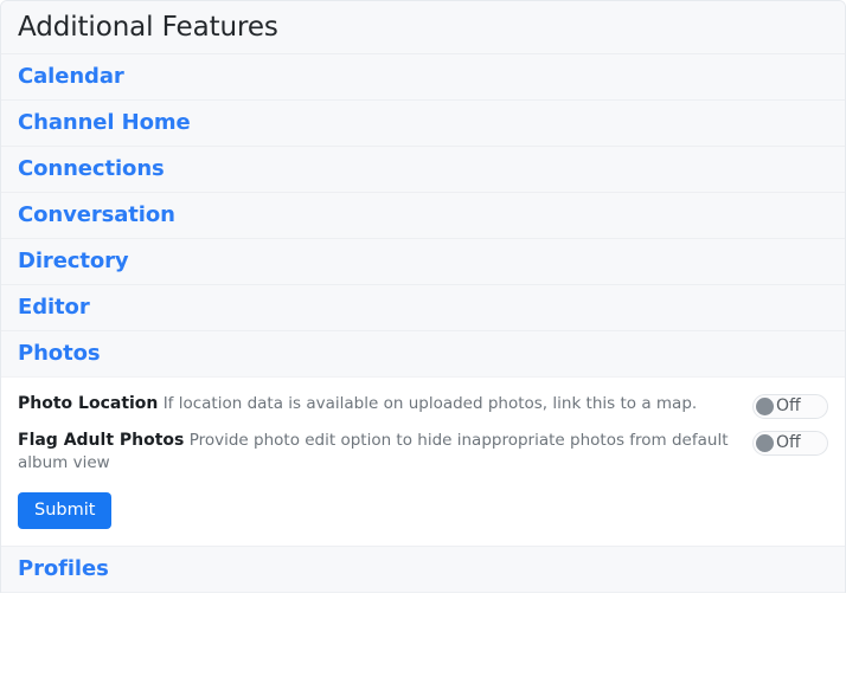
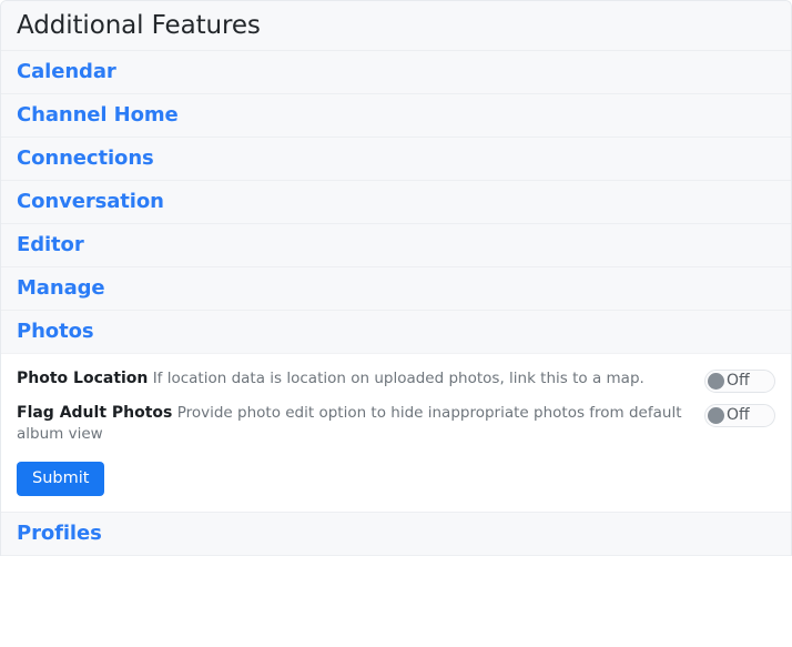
  Additional Features
  Calendar
  Channel Home
  Connections
  Conversation
- Directory
  Editor
+ Manage
  Photos
- Photo Location If location data is available on uploaded photos, link this to a map.
+ Photo Location If location data is location on uploaded photos, link this to a map.
  Off
  Flag Adult Photos Provide photo edit option to hide inappropriate photos from default album view
  Off
  Submit
  Profiles
